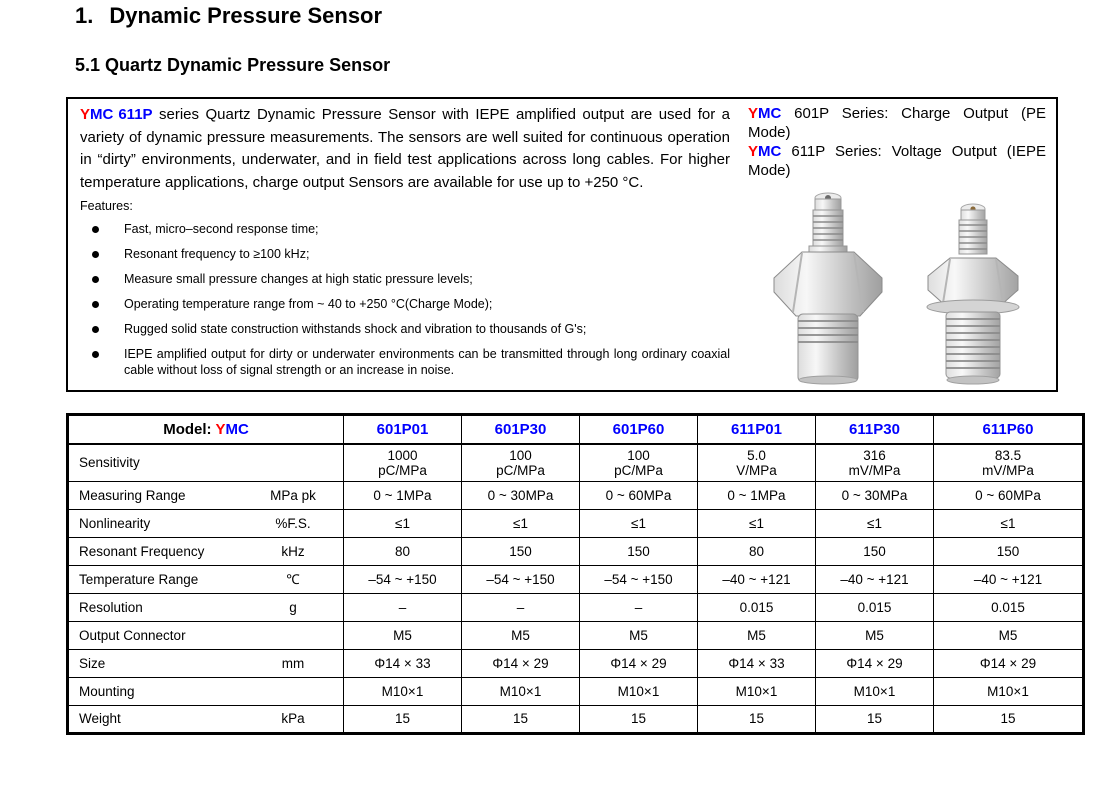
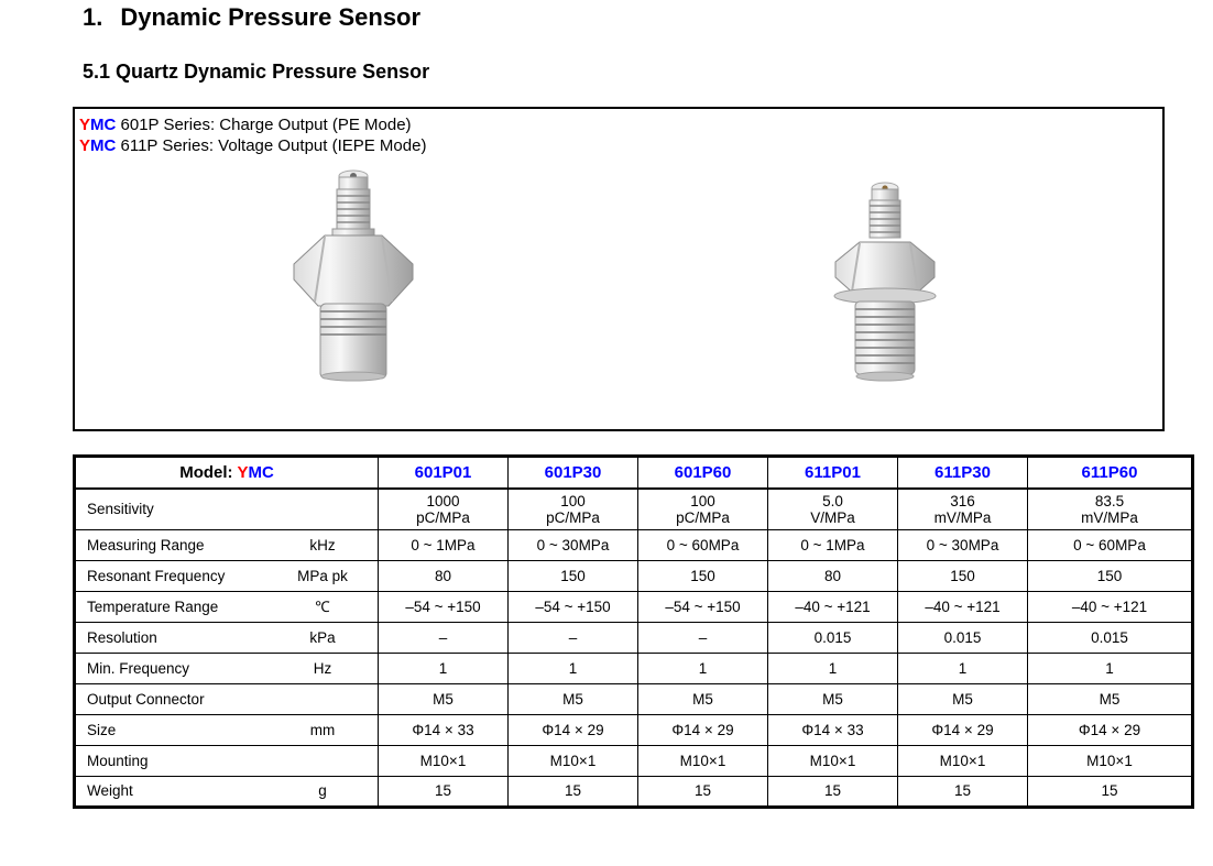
  1.
  Dynamic Pressure Sensor
  5.1 Quartz Dynamic Pressure Sensor
- YMC 611P series Quartz Dynamic Pressure Sensor with IEPE amplified output are used for a variety of dynamic pressure measurements. The sensors are well suited for continuous operation in “dirty” environments, underwater, and in field test applications across long cables. For higher temperature applications, charge output Sensors are available for use up to +250 °C.
- Features:
- Fast, micro–second response time;
- Resonant frequency to ≥100 kHz;
- Measure small pressure changes at high static pressure levels;
- Operating temperature range from ~ 40 to +250 °C(Charge Mode);
- Rugged solid state construction withstands shock and vibration to thousands of G's;
- IEPE amplified output for dirty or underwater environments can be transmitted through long ordinary coaxial cable without loss of signal strength or an increase in noise.
  YMC 601P Series: Charge Output (PE Mode)
  YMC 611P Series: Voltage Output (IEPE Mode)
  Model: YMC	601P01	601P30	601P60	611P01	611P30	611P60
  Sensitivity	1000 pC/MPa	100 pC/MPa	100 pC/MPa	5.0 V/MPa	316 mV/MPa	83.5 mV/MPa
- Measuring Range MPa pk	0 ~ 1MPa	0 ~ 30MPa	0 ~ 60MPa	0 ~ 1MPa	0 ~ 30MPa	0 ~ 60MPa
+ Measuring Range kHz	0 ~ 1MPa	0 ~ 30MPa	0 ~ 60MPa	0 ~ 1MPa	0 ~ 30MPa	0 ~ 60MPa
- Nonlinearity %F.S.	≤1	≤1	≤1	≤1	≤1	≤1
- Resonant Frequency kHz	80	150	150	80	150	150
+ Resonant Frequency MPa pk	80	150	150	80	150	150
  Temperature Range ℃	–54 ~ +150	–54 ~ +150	–54 ~ +150	–40 ~ +121	–40 ~ +121	–40 ~ +121
- Resolution g	–	–	–	0.015	0.015	0.015
+ Resolution kPa	–	–	–	0.015	0.015	0.015
+ Min. Frequency Hz	1	1	1	1	1	1
  Output Connector	M5	M5	M5	M5	M5	M5
  Size mm	Φ14 × 33	Φ14 × 29	Φ14 × 29	Φ14 × 33	Φ14 × 29	Φ14 × 29
  Mounting	M10×1	M10×1	M10×1	M10×1	M10×1	M10×1
- Weight kPa	15	15	15	15	15	15
+ Weight g	15	15	15	15	15	15
